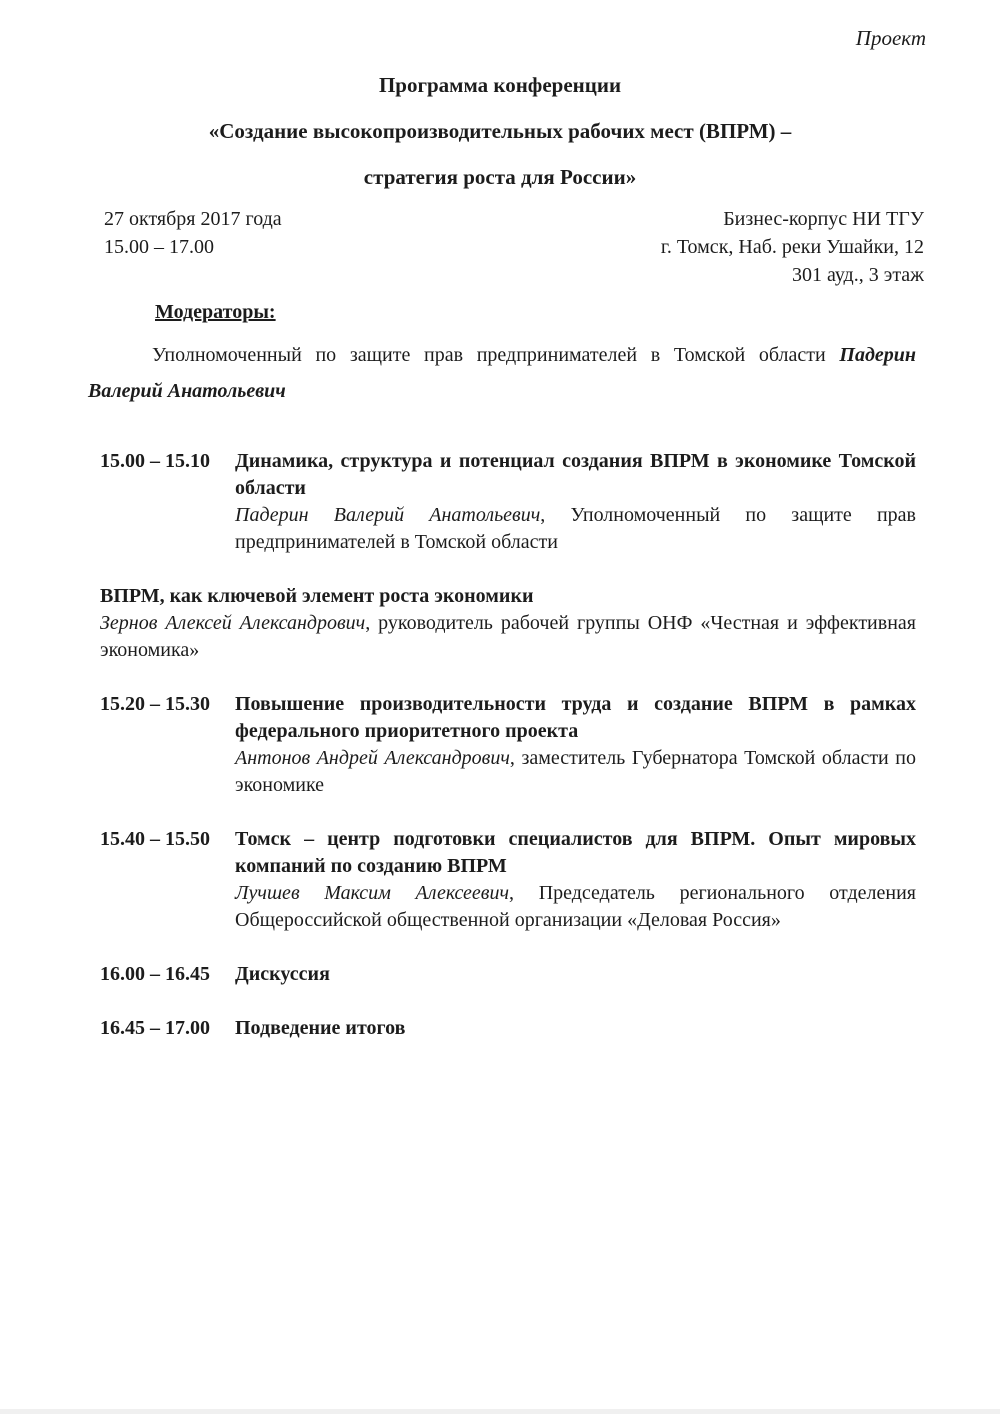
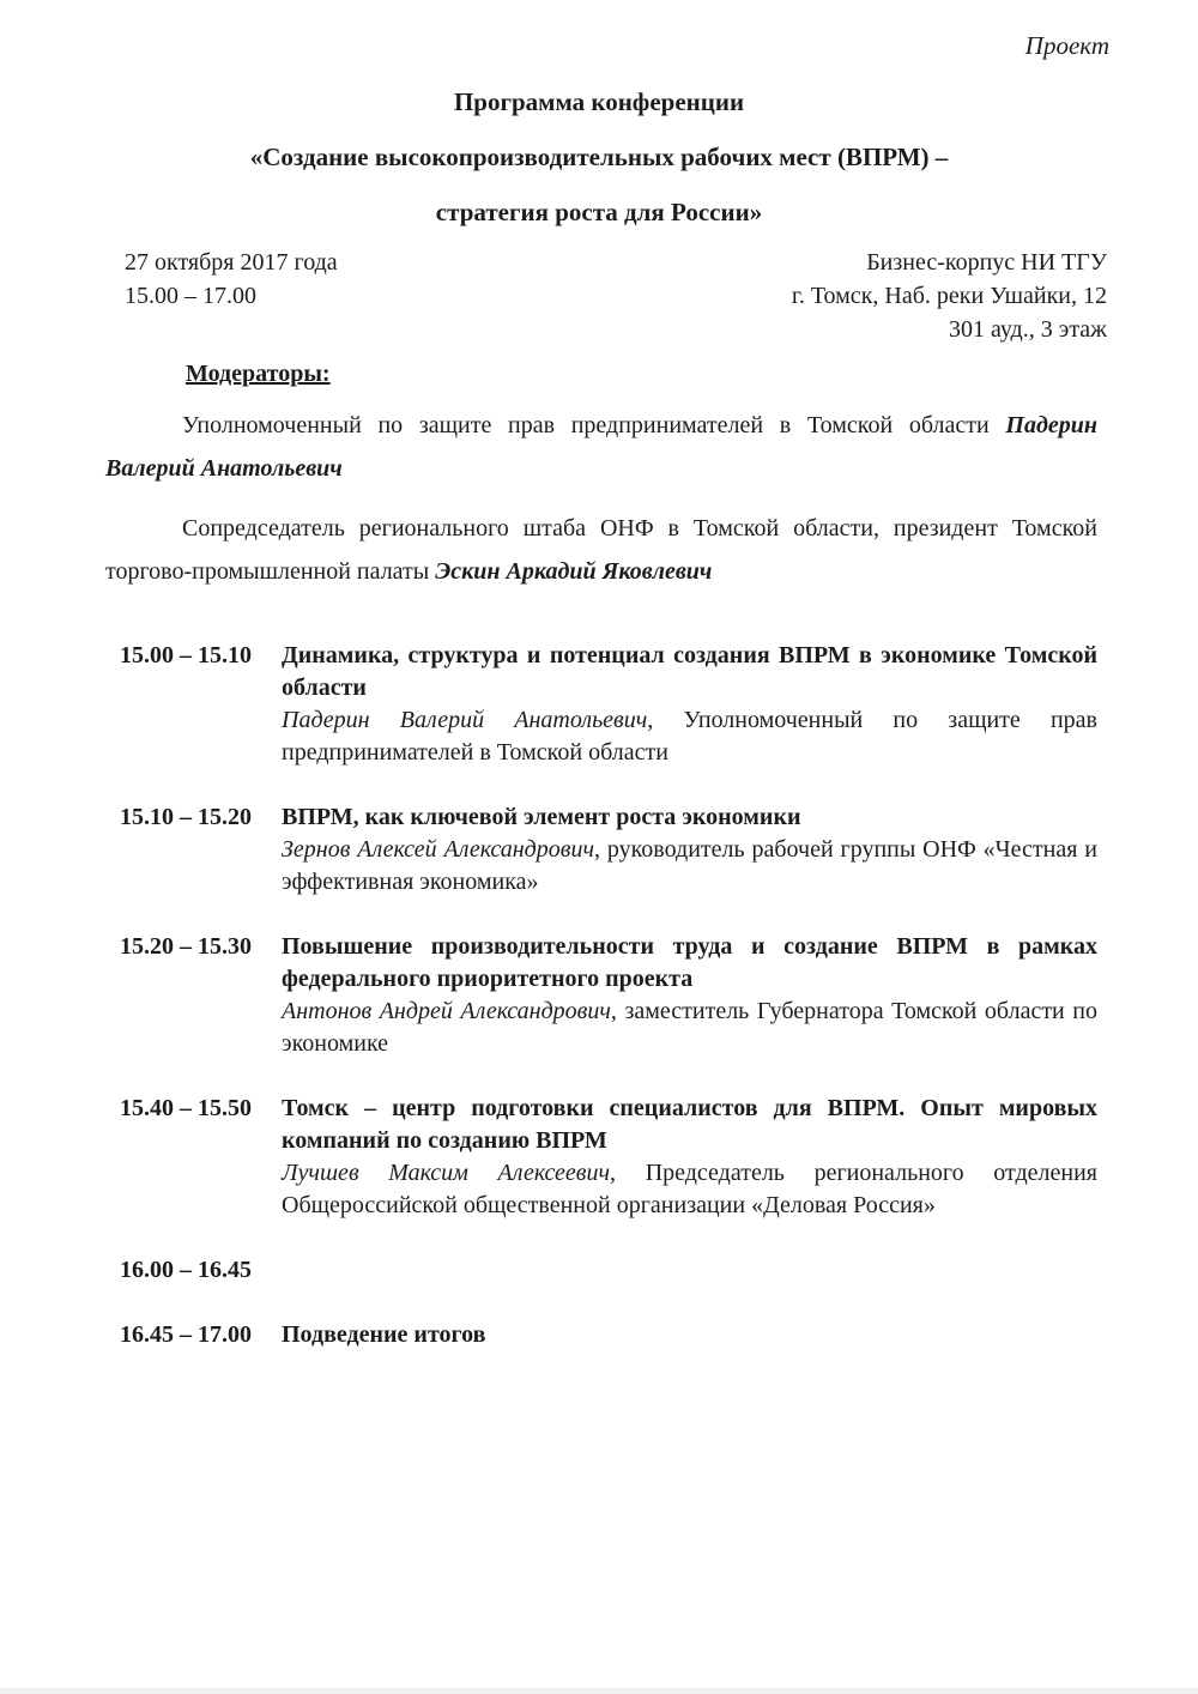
  Проект
  Программа конференции
  «Создание высокопроизводительных рабочих мест (ВПРМ) –
  стратегия роста для России»
  27 октября 2017 года
  15.00 – 17.00
  Бизнес-корпус НИ ТГУ
  г. Томск, Наб. реки Ушайки, 12
  301 ауд., 3 этаж
  Модераторы:
  Уполномоченный по защите прав предпринимателей в Томской области Падерин Валерий Анатольевич
+ Сопредседатель регионального штаба ОНФ в Томской области, президент Томской торгово-промышленной палаты Эскин Аркадий Яковлевич
  15.00 – 15.10
  Динамика, структура и потенциал создания ВПРМ в экономике Томской области
  Падерин Валерий Анатольевич, Уполномоченный по защите прав предпринимателей в Томской области
+ 15.10 – 15.20
  ВПРМ, как ключевой элемент роста экономики
  Зернов Алексей Александрович, руководитель рабочей группы ОНФ «Честная и эффективная экономика»
  15.20 – 15.30
  Повышение производительности труда и создание ВПРМ в рамках федерального приоритетного проекта
  Антонов Андрей Александрович, заместитель Губернатора Томской области по экономике
  15.40 – 15.50
  Томск – центр подготовки специалистов для ВПРМ. Опыт мировых компаний по созданию ВПРМ
  Лучшев Максим Алексеевич, Председатель регионального отделения Общероссийской общественной организации «Деловая Россия»
  16.00 – 16.45
- Дискуссия
  16.45 – 17.00
  Подведение итогов
